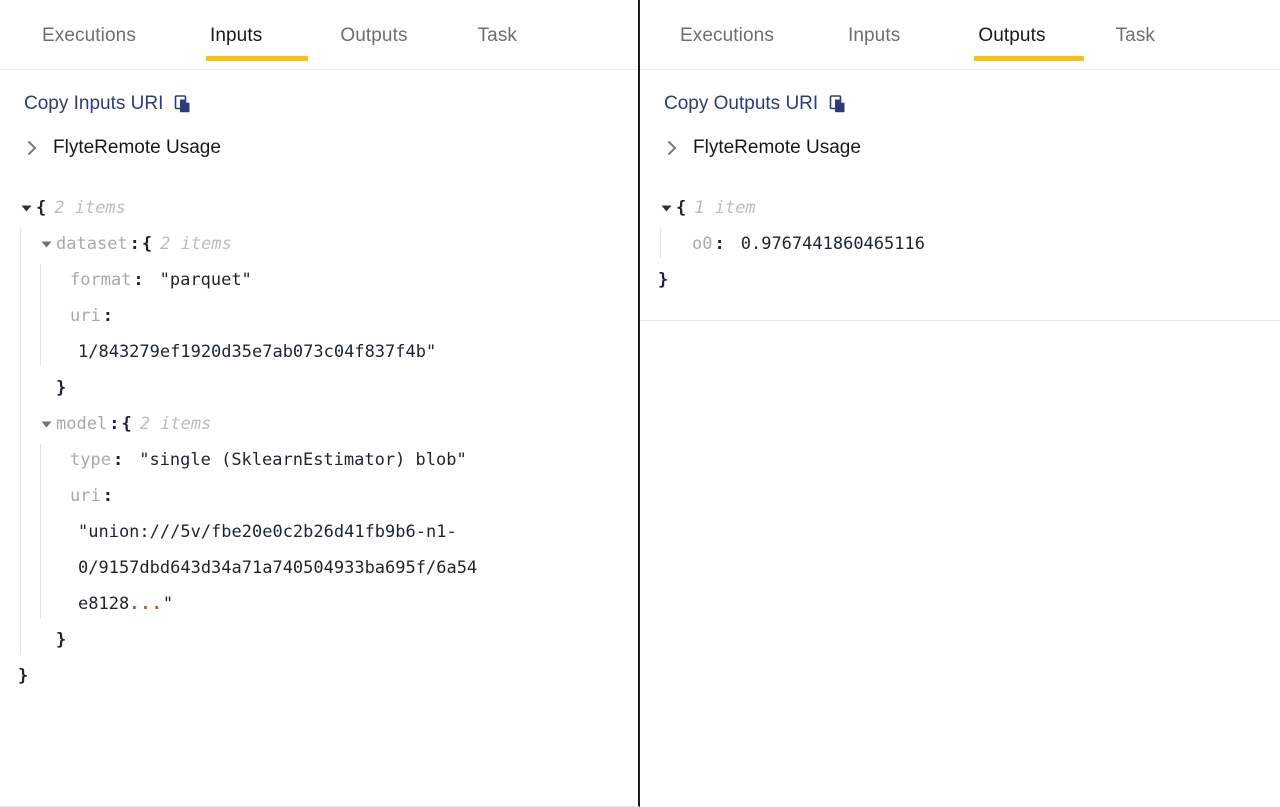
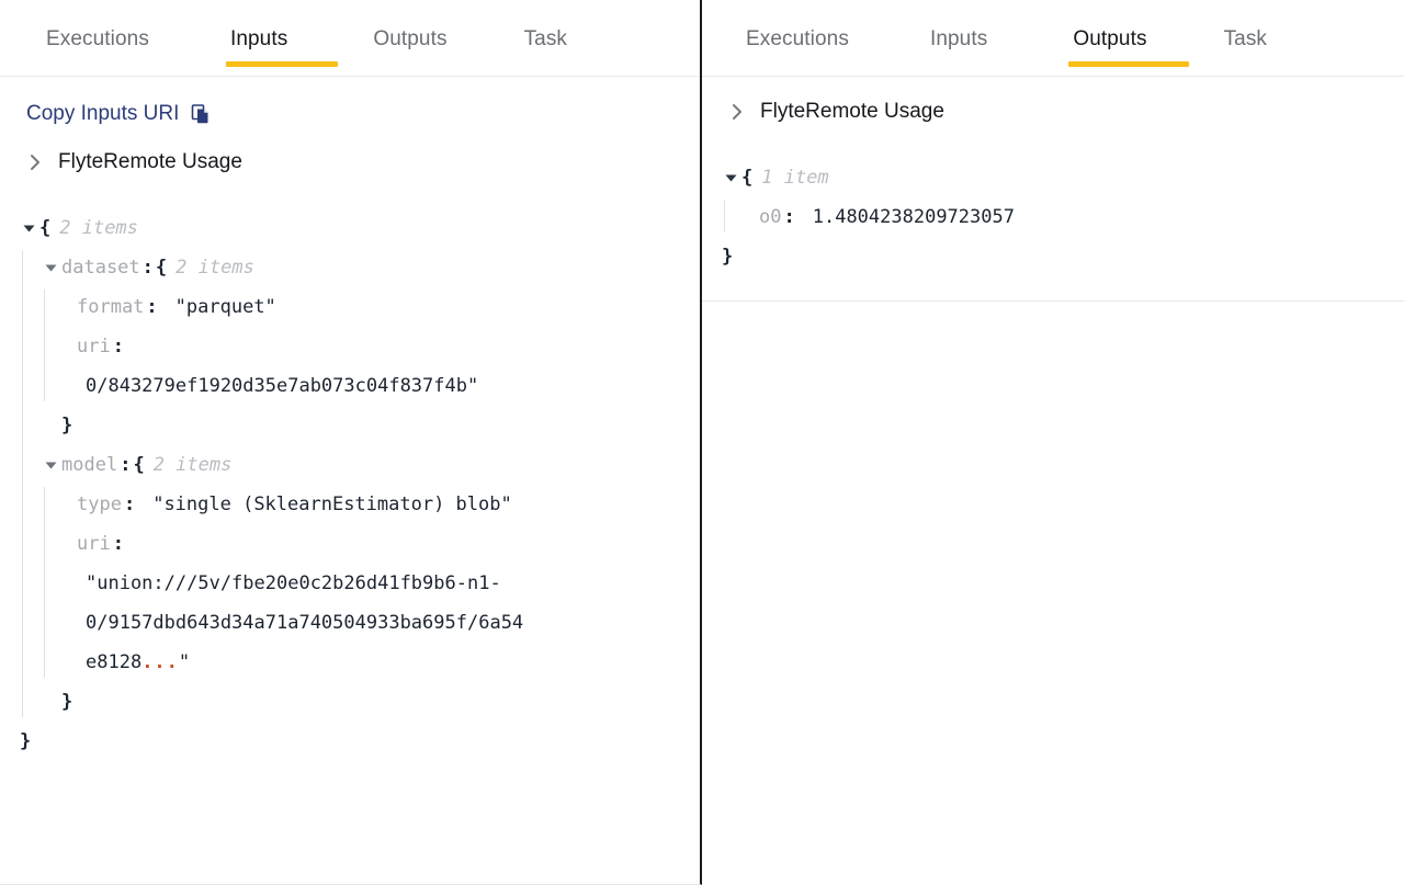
  Executions
  Inputs
  Outputs
  Task
  Copy Inputs URI
  FlyteRemote Usage
  {
  2 items
  dataset
  :
  {
  2 items
  format
  :
  "parquet"
  uri
  :
- 1/843279ef1920d35e7ab073c04f837f4b"
+ 0/843279ef1920d35e7ab073c04f837f4b"
  }
  model
  :
  {
  2 items
  type
  :
  "single (SklearnEstimator) blob"
  uri
  :
  "union:///5v/fbe20e0c2b26d41fb9b6-n1-
  0/9157dbd643d34a71a740504933ba695f/6a54
  e8128
  ...
  "
  }
  }
  Executions
  Inputs
  Outputs
  Task
- Copy Outputs URI
  FlyteRemote Usage
  {
  1 item
  o0
  :
- 0.9767441860465116
+ 1.4804238209723057
  }
